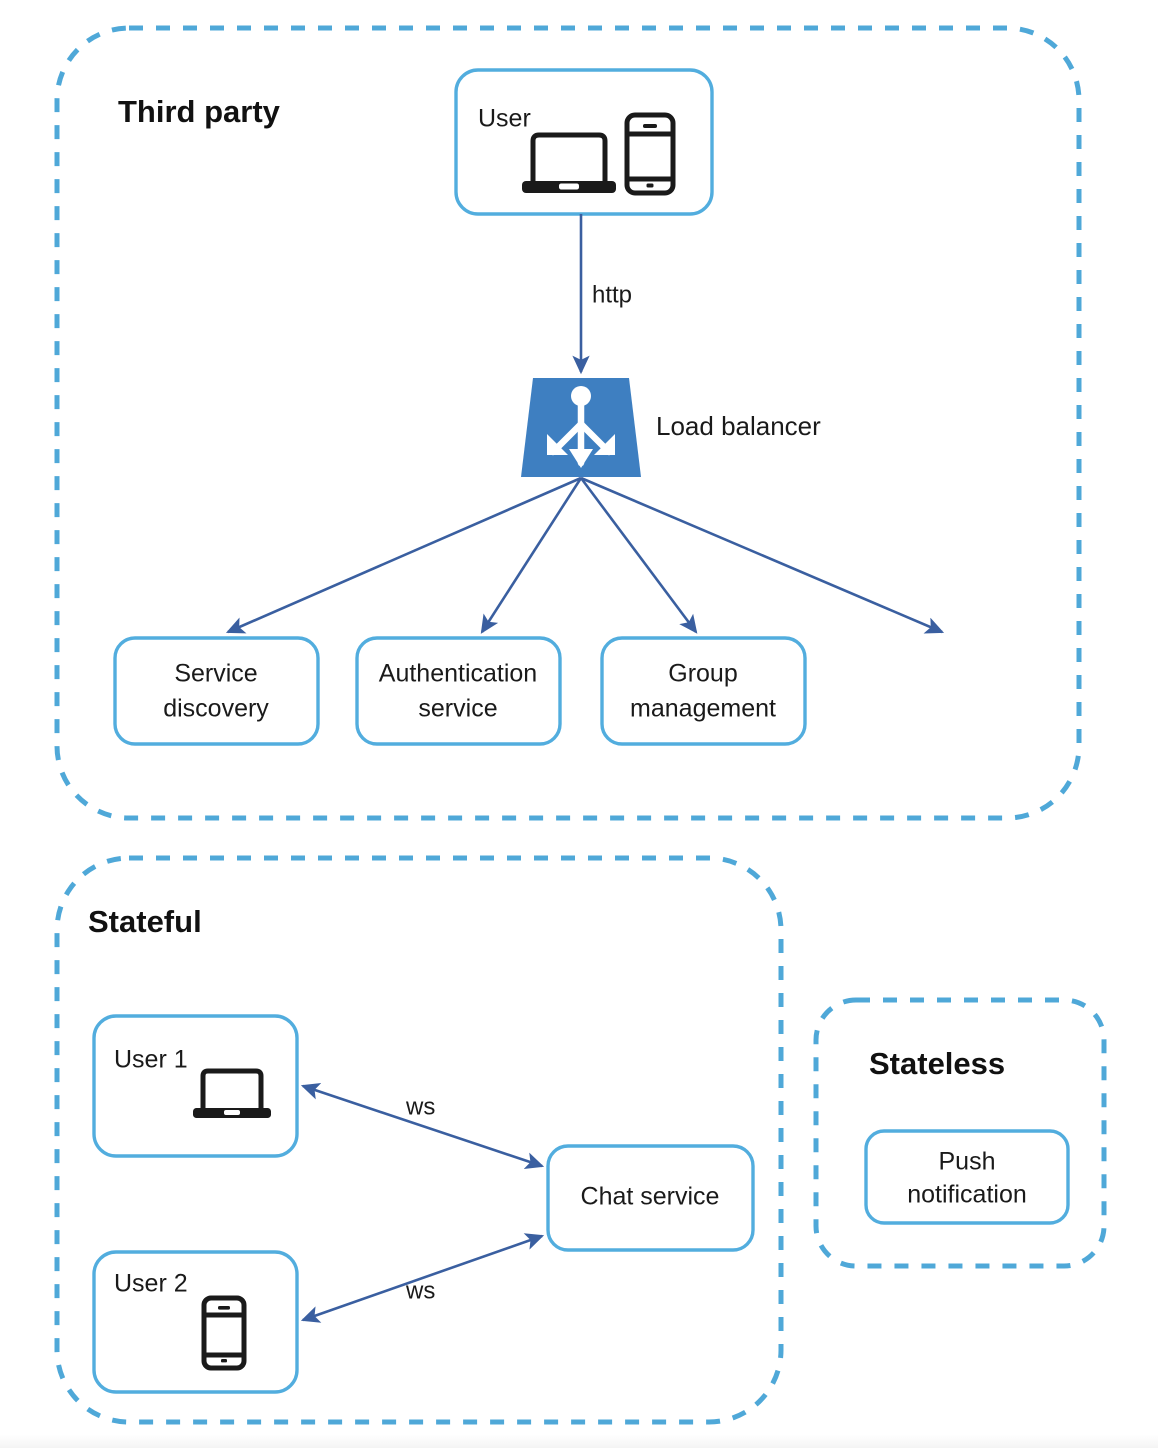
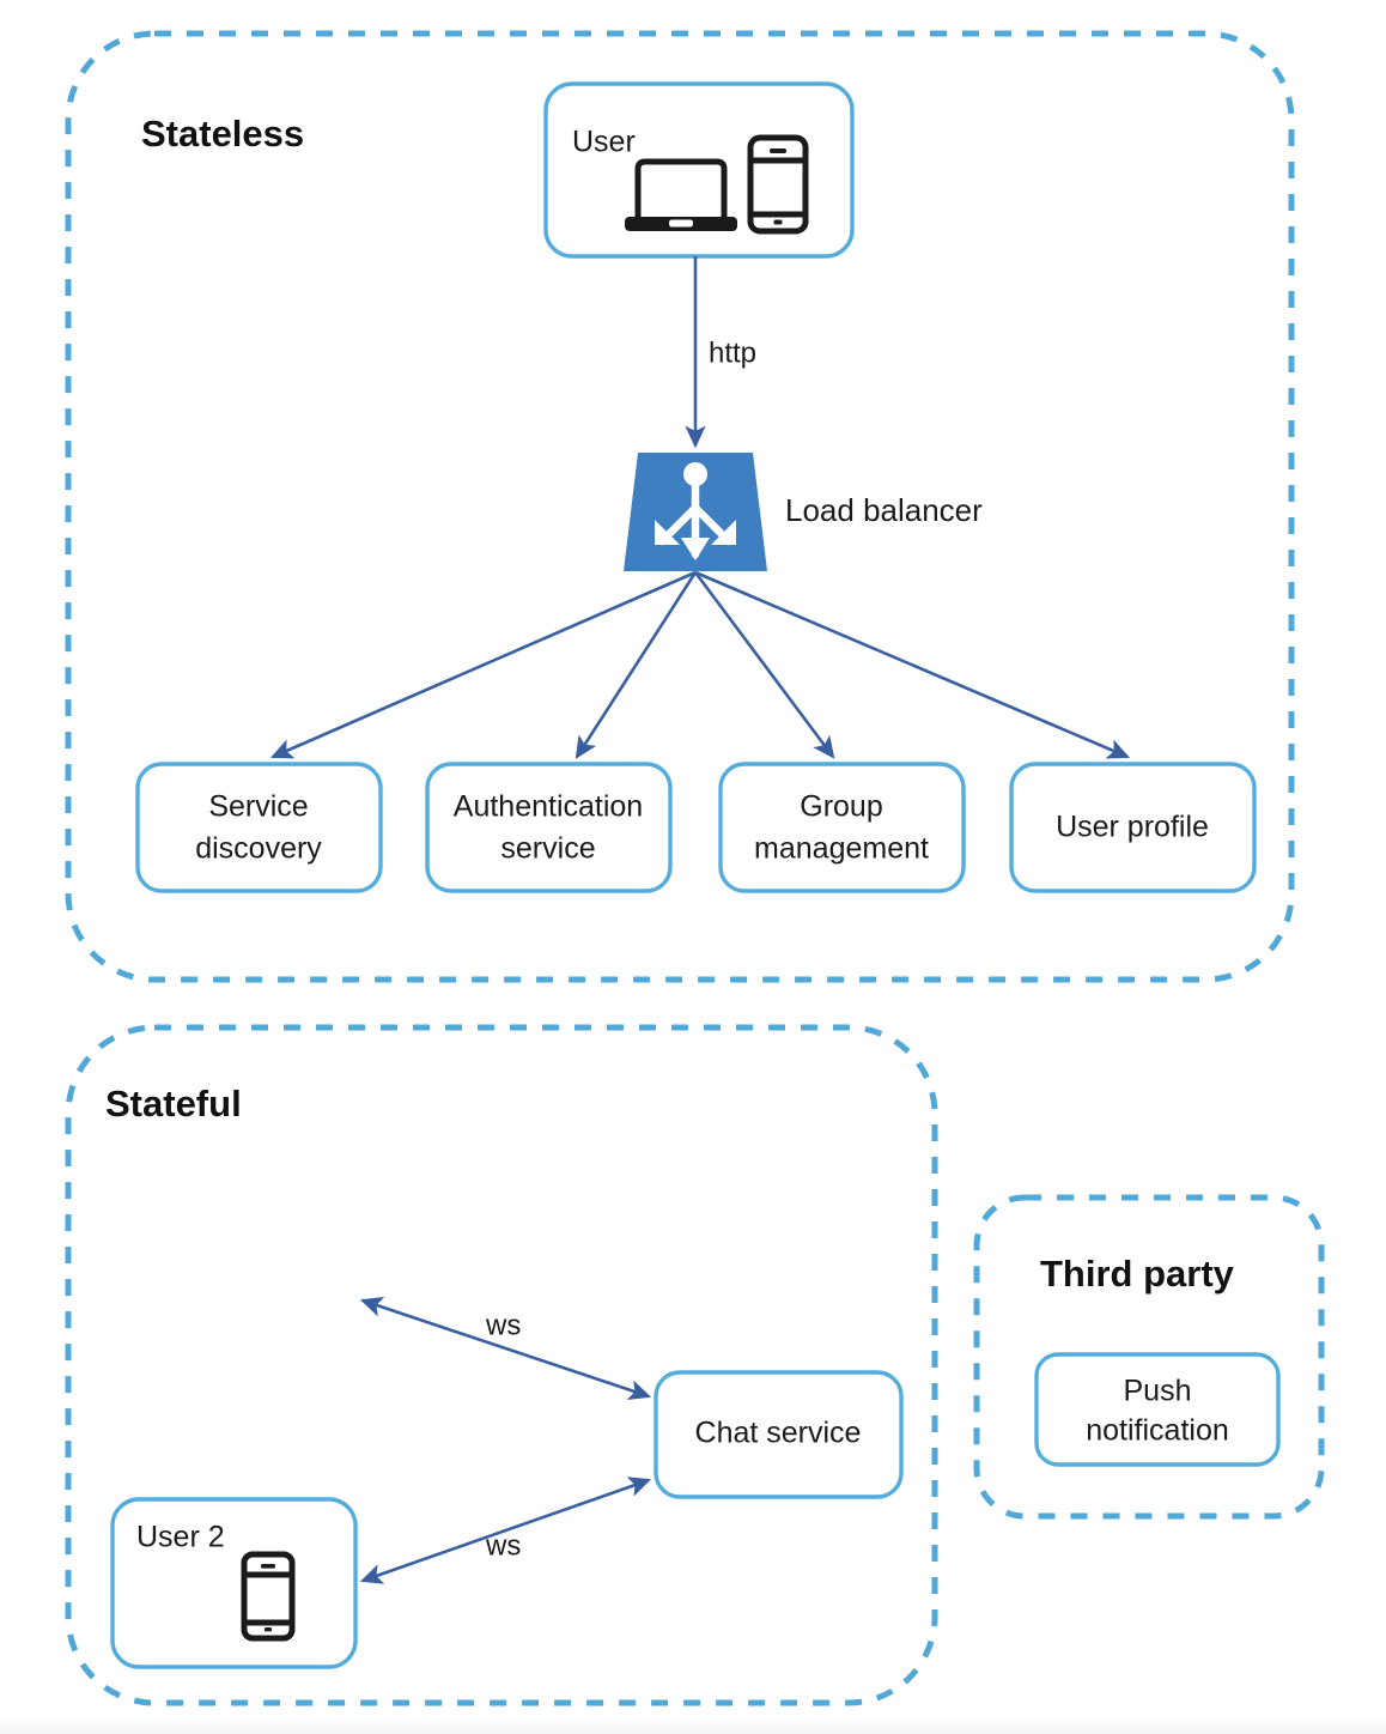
- Third party
+ Stateless
  User
  http
  Load balancer
  Service
  discovery
  Authentication
  service
  Group
  management
+ User profile
  Stateful
- User 1
  User 2
  Chat service
  ws
  ws
- Stateless
+ Third party
  Push
  notification
